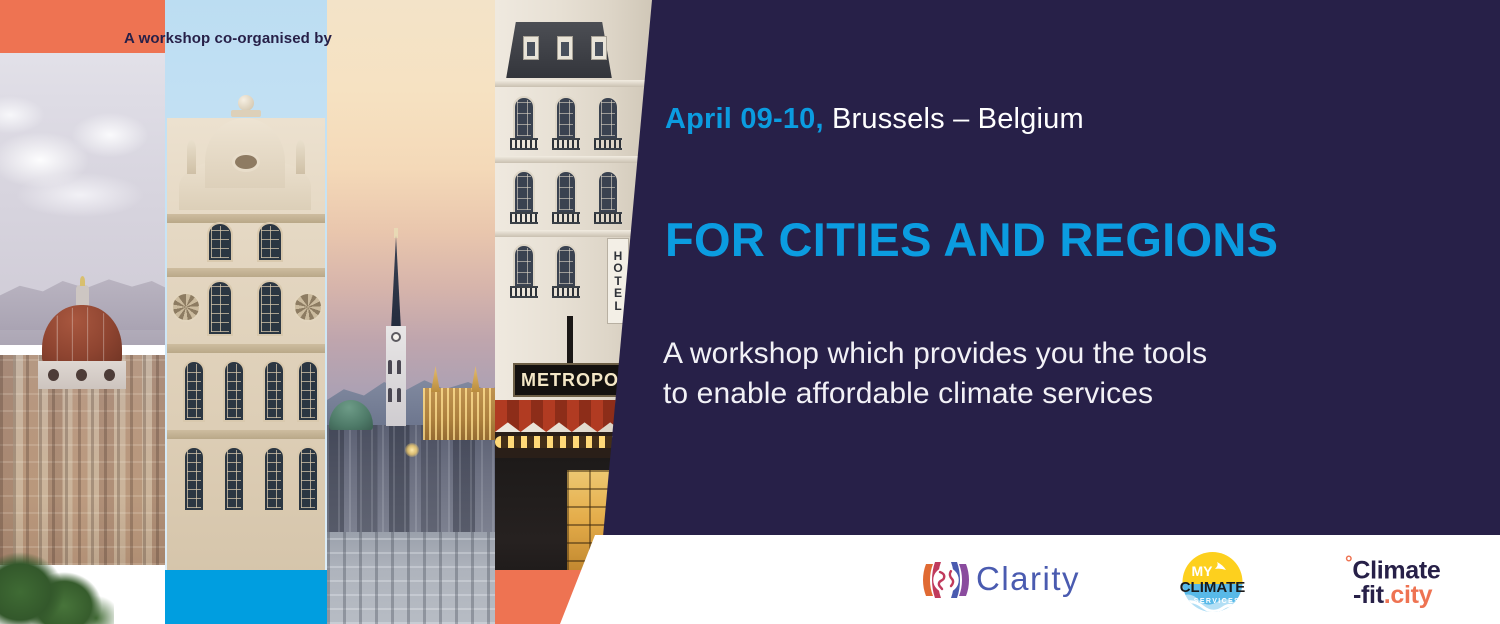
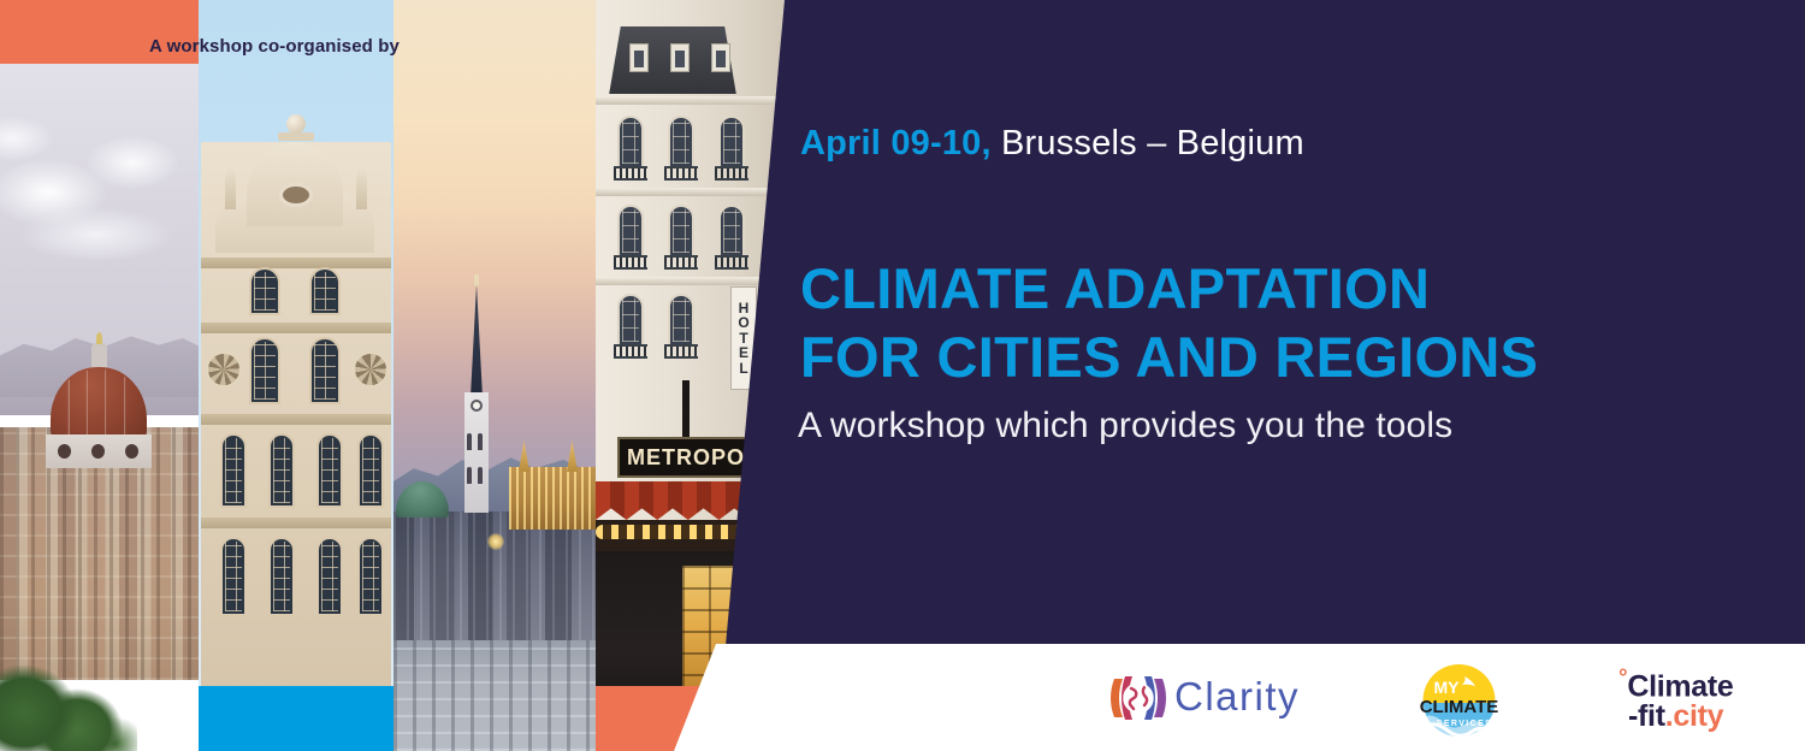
  H
  O
  T
  E
  L
  METROPO
  April 09-10, Brussels – Belgium
+ CLIMATE ADAPTATION
  FOR CITIES AND REGIONS
  A workshop which provides you the tools
- to enable affordable climate services
  A workshop co-organised by
  Clarity
  MY
  CLIMATE
  °Climate
  -fit.city
